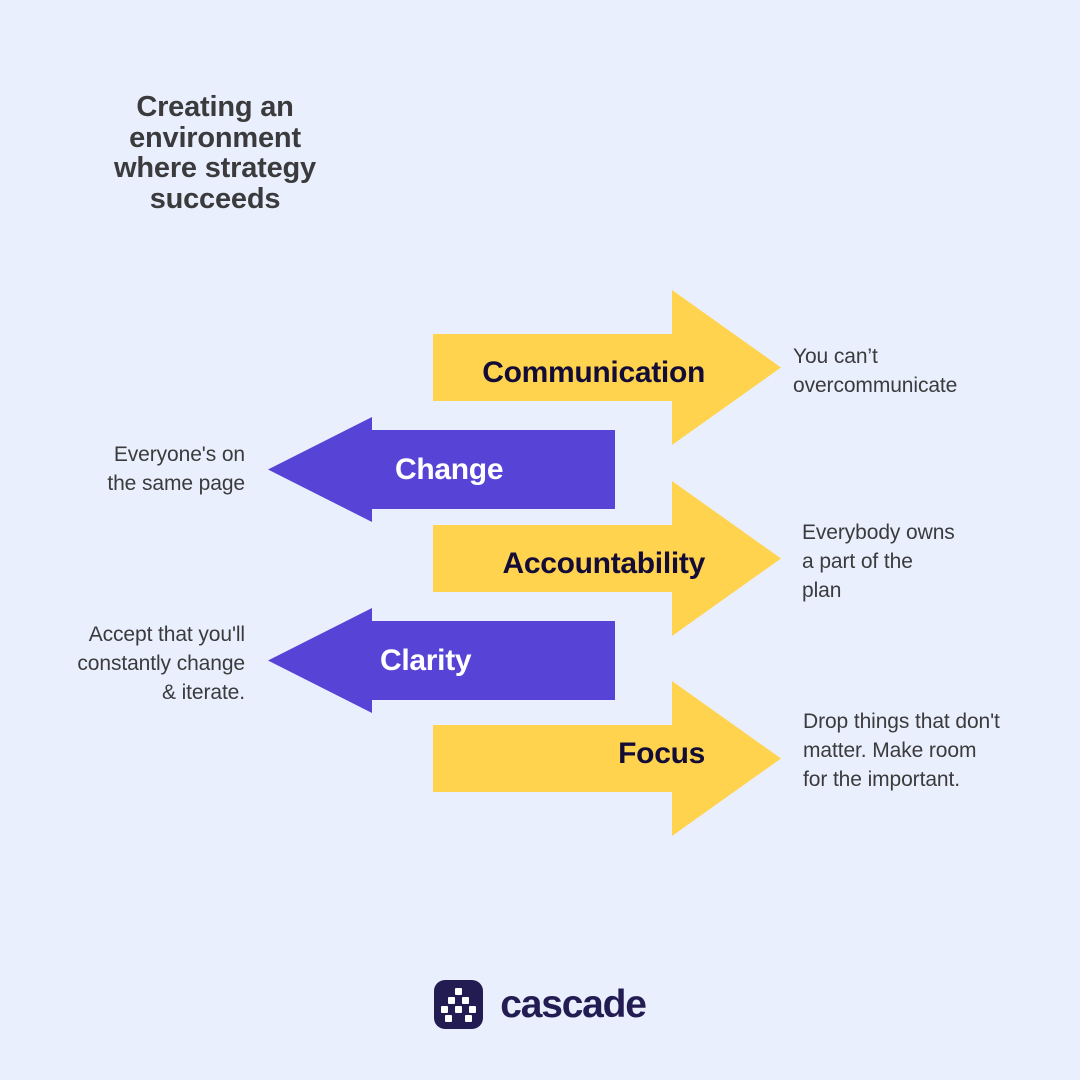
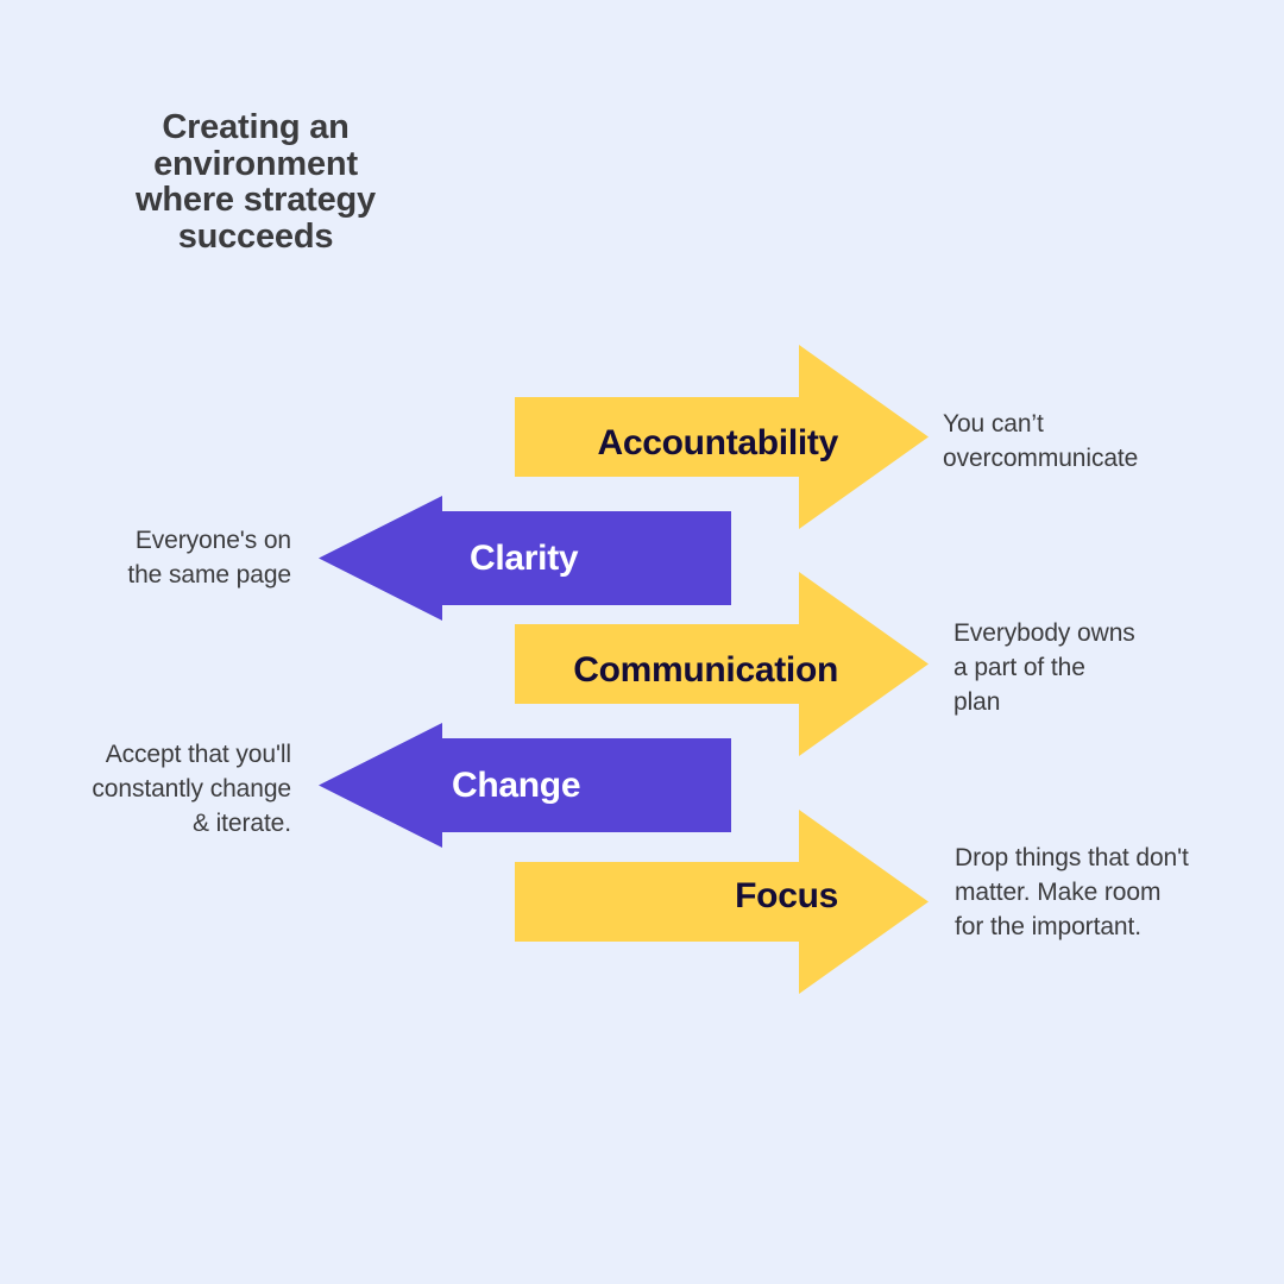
  Creating an
  environment
  where strategy
  succeeds
- Communication
+ Accountability
  You can’t
  overcommunicate
- Change
+ Clarity
  Everyone's on
  the same page
- Accountability
+ Communication
  Everybody owns
  a part of the
  plan
- Clarity
+ Change
  Accept that you'll
  constantly change
  & iterate.
  Focus
  Drop things that don't
  matter. Make room
  for the important.
- cascade
